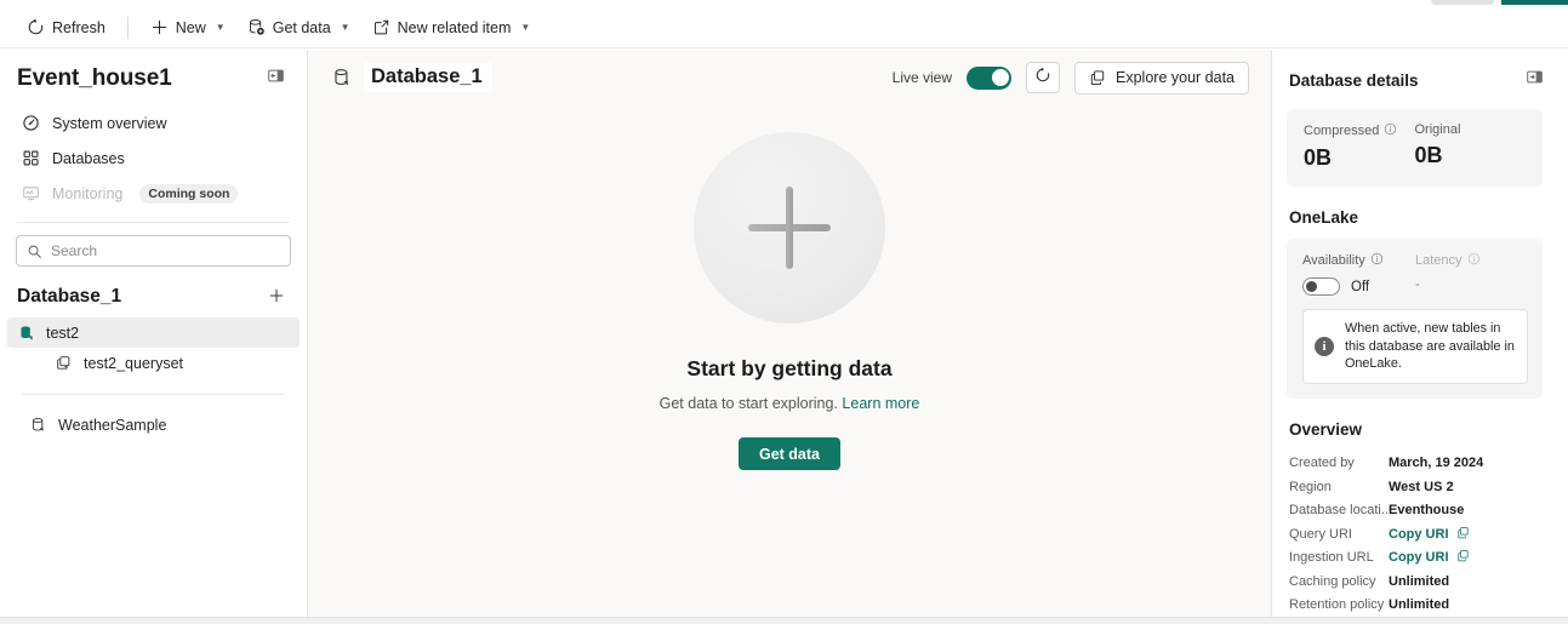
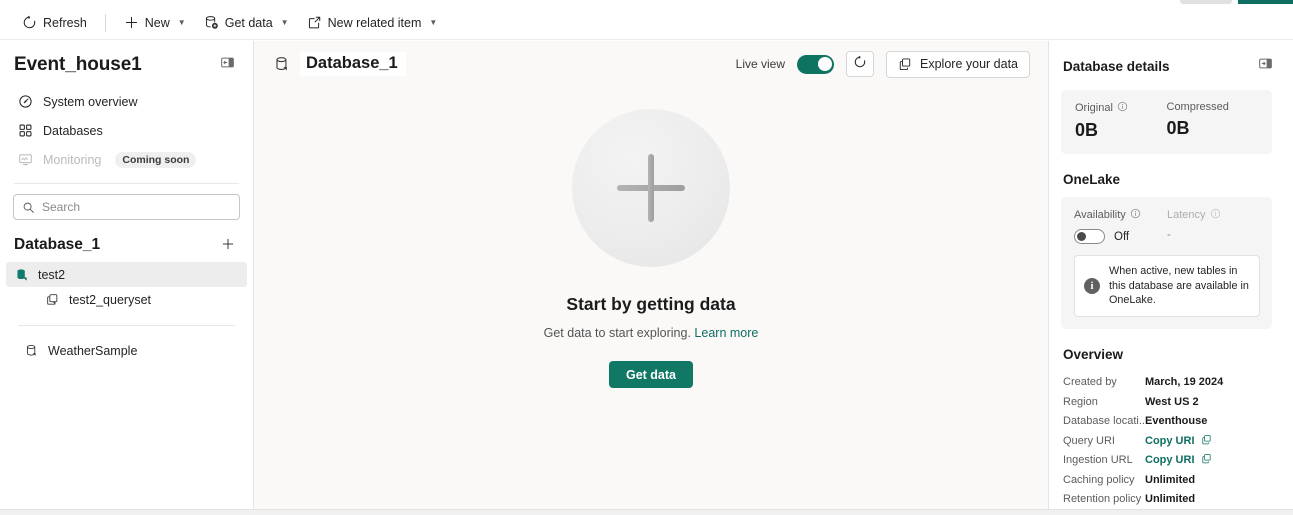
  Refresh
  New
  ▼
  Get data
  ▼
  New related item
  ▼
  Event_house1
  System overview
  Databases
  Monitoring
  Coming soon
  Search
  Database_1
  test2
  test2_queryset
  WeatherSample
  Database_1
  Live view
  Explore your data
  Start by getting data
  Get data to start exploring. Learn more
  Get data
  Database details
- Compressed
+ Original
  0B
- Original
+ Compressed
  0B
  OneLake
  Availability
  Off
  Latency
  -
  i
  When active, new tables in this database are available in OneLake.
  Overview
  Created by
  March, 19 2024
  Region
  West US 2
  Database locati..
  Eventhouse
  Query URI
  Copy URI
  Ingestion URL
  Copy URI
  Caching policy
  Unlimited
  Retention policy
  Unlimited
